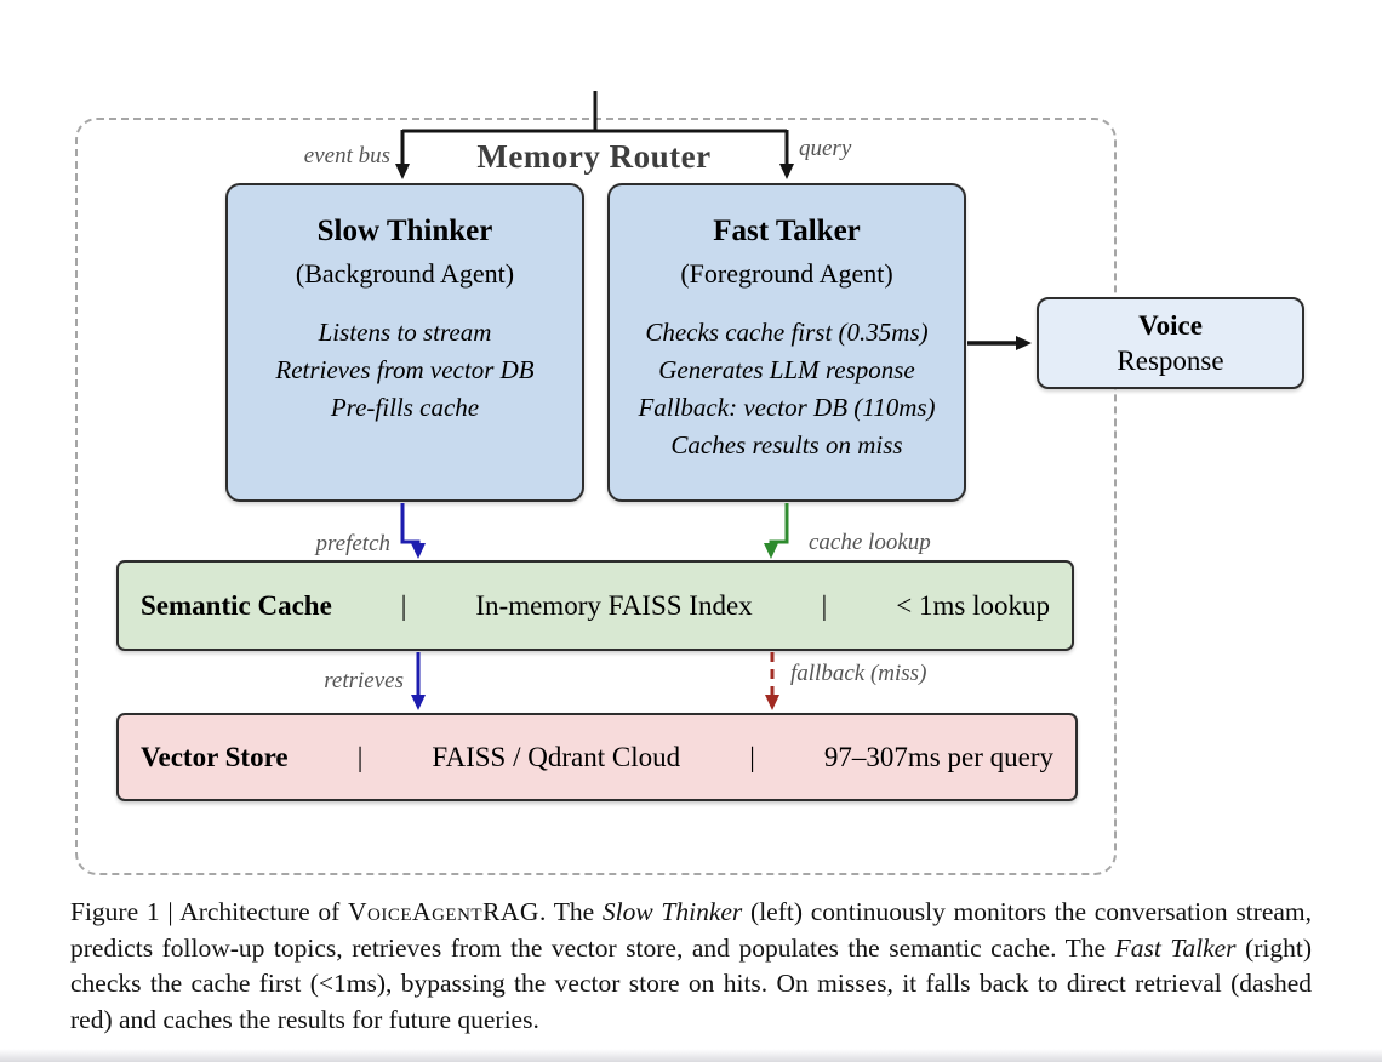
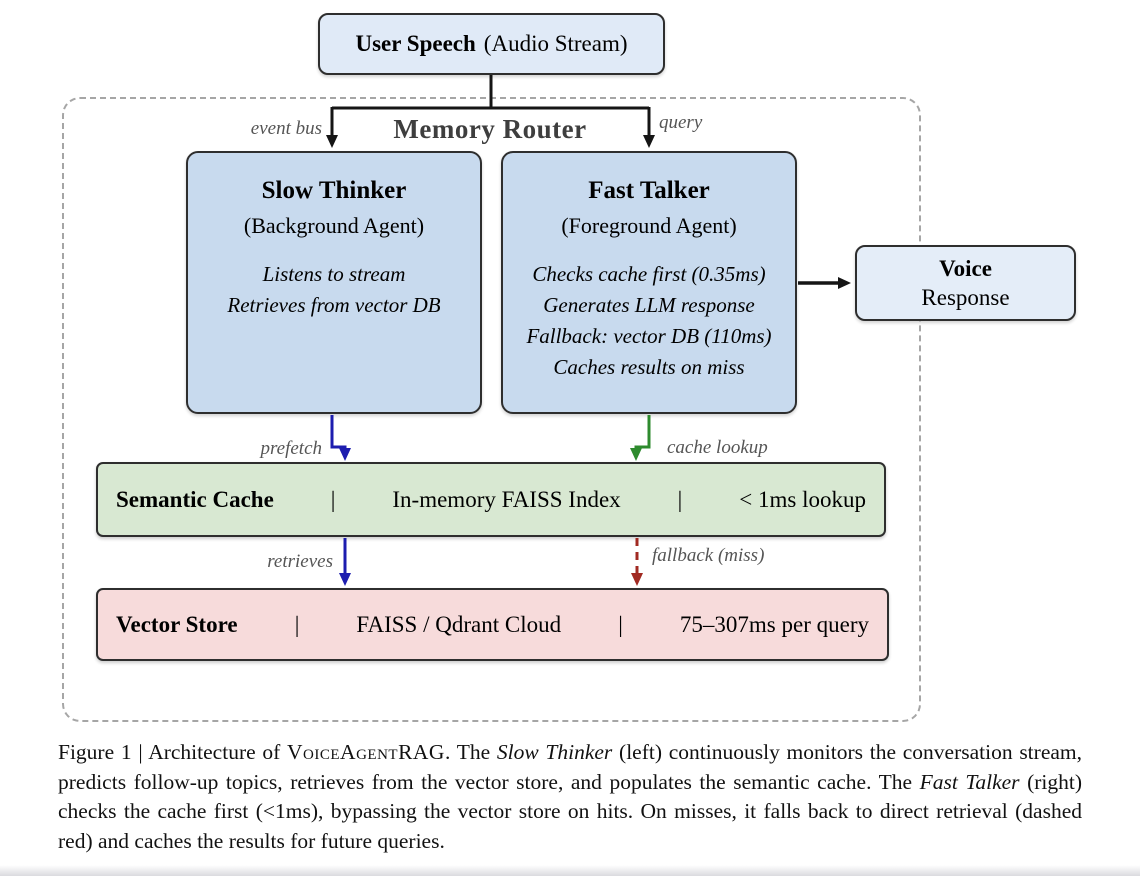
  Memory Router
+ User Speech
+ (Audio Stream)
  Slow Thinker
  (Background Agent)
  Listens to stream
  Retrieves from vector DB
- Pre-fills cache
  Fast Talker
  (Foreground Agent)
  Checks cache first (0.35ms)
  Generates LLM response
  Fallback: vector DB (110ms)
  Caches results on miss
  Voice
  Response
  Semantic Cache
  |
  In-memory FAISS Index
  |
  < 1ms lookup
  Vector Store
  |
  FAISS / Qdrant Cloud
  |
- 97–307ms per query
+ 75–307ms per query
  event bus
  query
  prefetch
  cache lookup
  retrieves
  fallback (miss)
  Figure 1 | Architecture of VoiceAgentRAG. The Slow Thinker (left) continuously monitors the conversation stream, predicts follow-up topics, retrieves from the vector store, and populates the semantic cache. The Fast Talker (right) checks the cache first (<1ms), bypassing the vector store on hits. On misses, it falls back to direct retrieval (dashed red) and caches the results for future queries.
